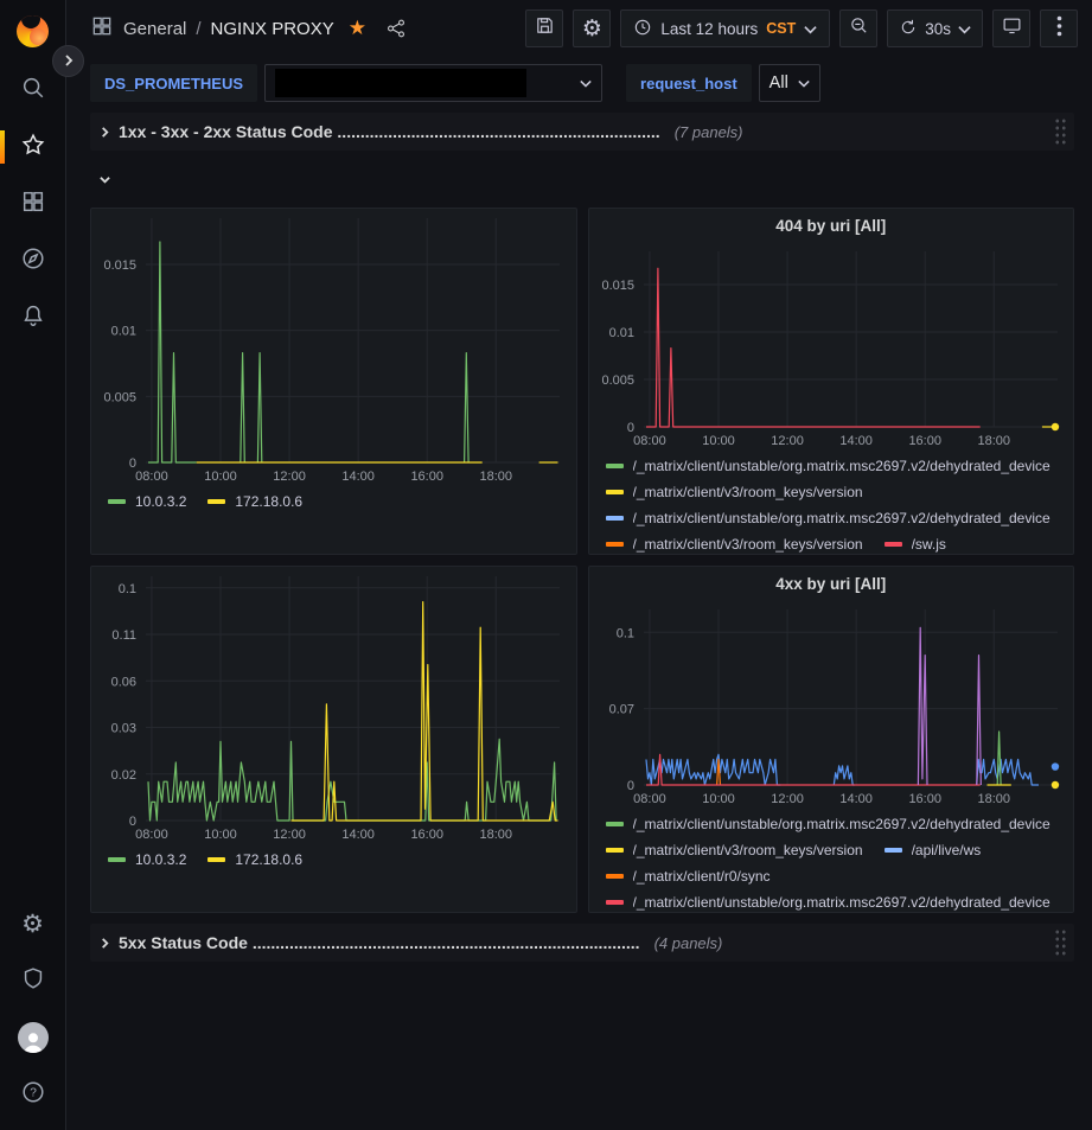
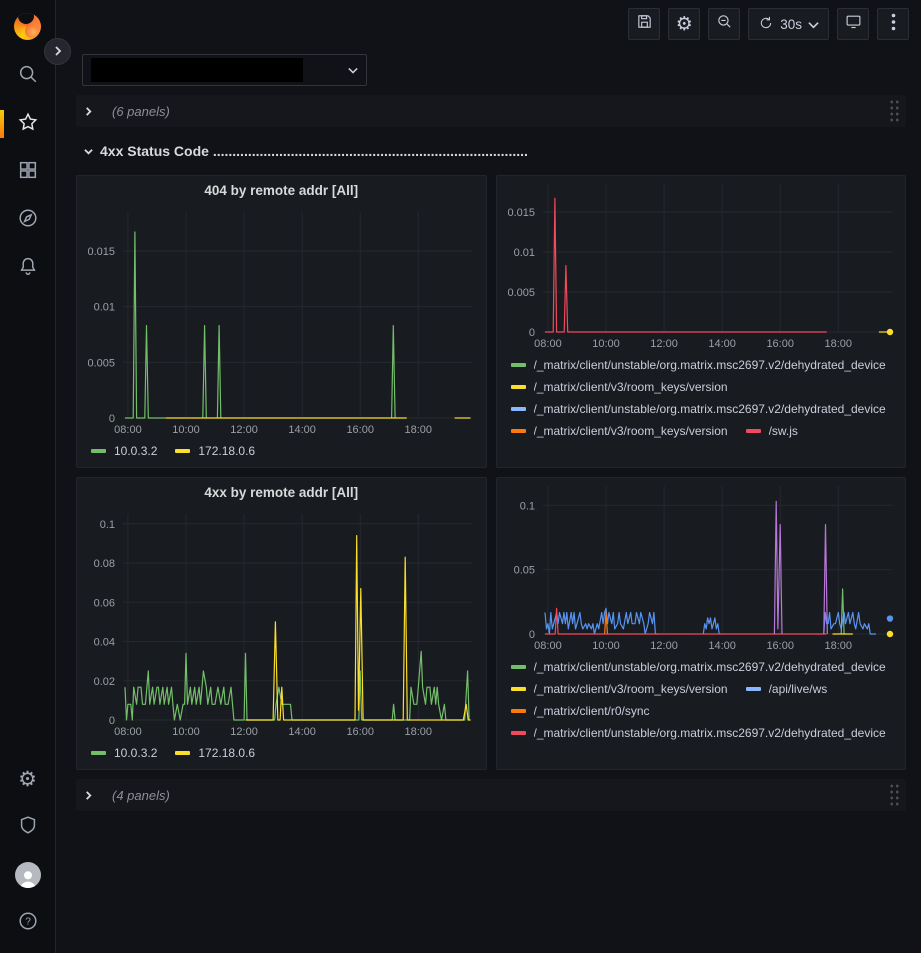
  ⚙
  ?
- General
- /
- NGINX PROXY
- ★
  ⚙
- Last 12 hours
- CST
  30s
- DS_PROMETHEUS
- request_host
- All
- 1xx - 3xx - 2xx Status Code ......................................................................
- (7 panels)
+ (6 panels)
+ 4xx Status Code .................................................................................
+ 404 by remote addr [All]
  0
  0.005
  0.01
  0.015
  08:00
  10:00
  12:00
  14:00
  16:00
  18:00
  10.0.3.2
  172.18.0.6
- 404 by uri [All]
  0
  0.005
  0.01
  0.015
  08:00
  10:00
  12:00
  14:00
  16:00
  18:00
  /_matrix/client/unstable/org.matrix.msc2697.v2/dehydrated_device
  /_matrix/client/v3/room_keys/version
  /_matrix/client/unstable/org.matrix.msc2697.v2/dehydrated_device
  /_matrix/client/v3/room_keys/version
  /sw.js
+ 4xx by remote addr [All]
  0
  0.02
- 0.03
+ 0.04
  0.06
- 0.11
+ 0.08
  0.1
  08:00
  10:00
  12:00
  14:00
  16:00
  18:00
  10.0.3.2
  172.18.0.6
- 4xx by uri [All]
  0
- 0.07
+ 0.05
  0.1
  08:00
  10:00
  12:00
  14:00
  16:00
  18:00
  /_matrix/client/unstable/org.matrix.msc2697.v2/dehydrated_device
  /_matrix/client/v3/room_keys/version
  /api/live/ws
  /_matrix/client/r0/sync
  /_matrix/client/unstable/org.matrix.msc2697.v2/dehydrated_device
- 5xx Status Code ....................................................................................
  (4 panels)
